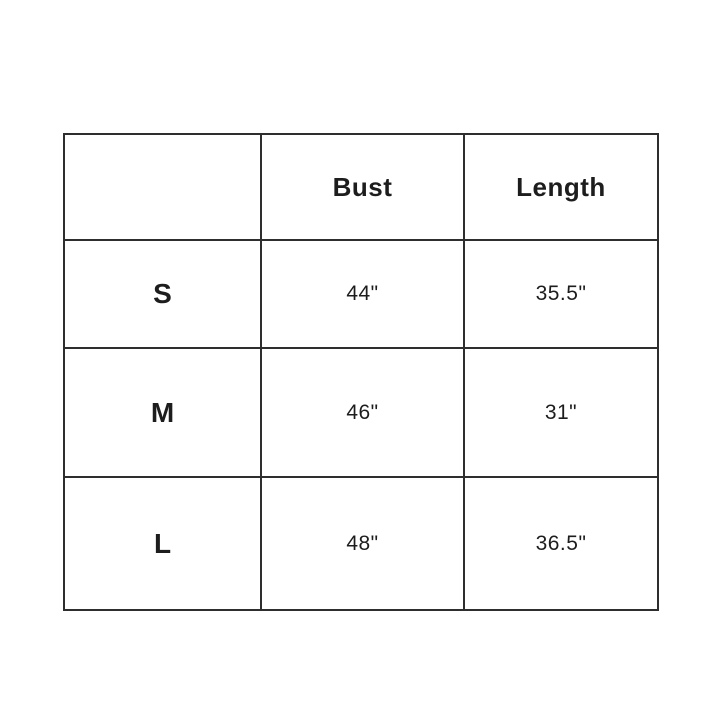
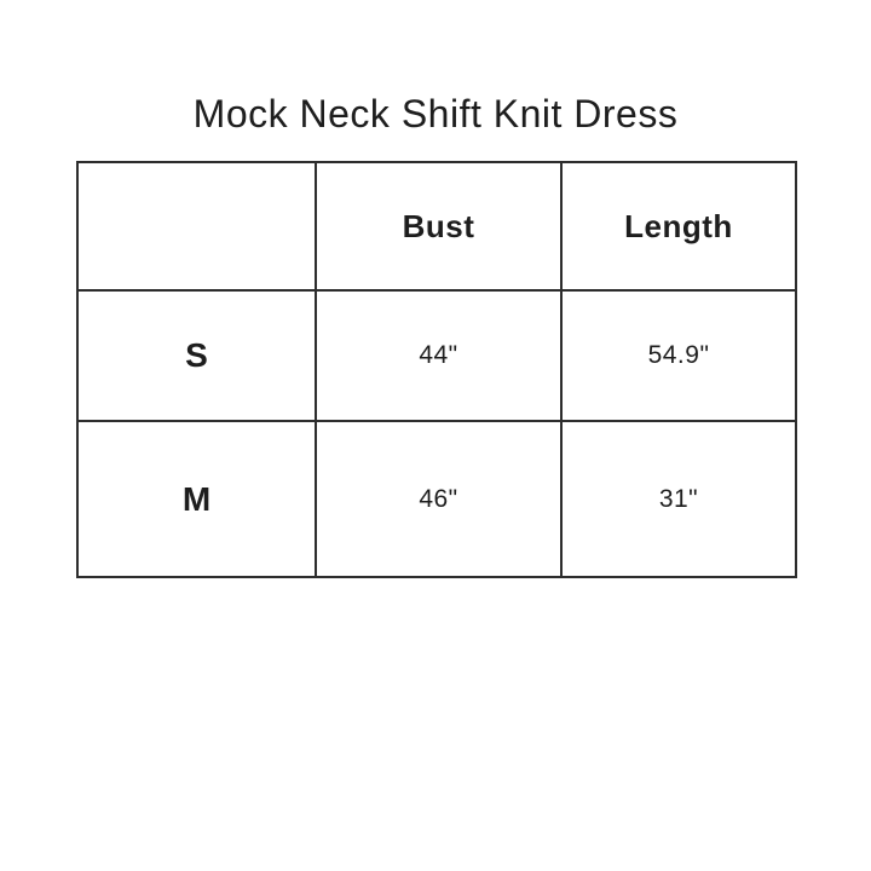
+ Mock Neck Shift Knit Dress
  	Bust	Length
- S	44"	35.5"
+ S	44"	54.9"
  M	46"	31"
- L	48"	36.5"
